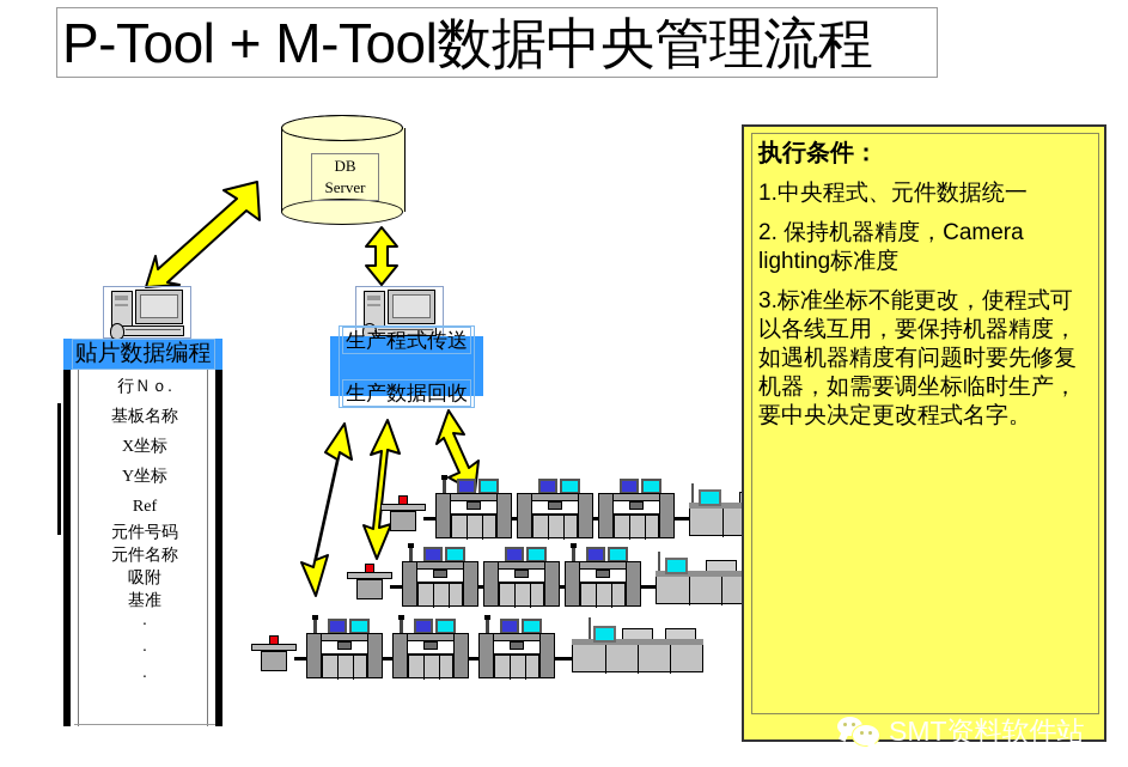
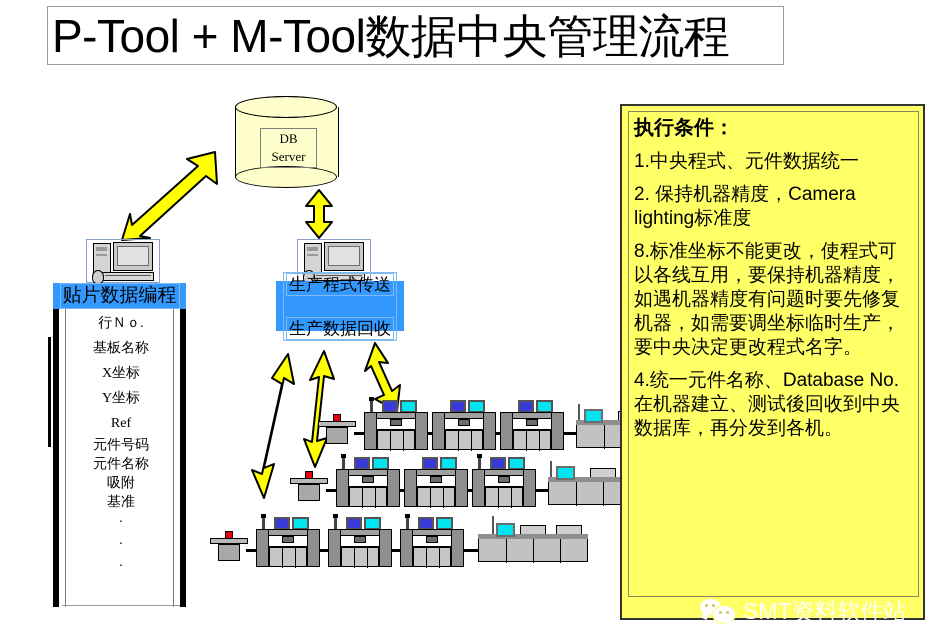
  P-Tool + M-Tool数据中央管理流程
  DB
  Server
  贴片数据编程
  行Ｎｏ.
  基板名称
  X坐标
  Y坐标
  Ref
  元件号码
  元件名称
  吸附
  基准
  ·
  ·
  ·
  生产程式传送
  生产数据回收
  执行条件：
  1.中央程式、元件数据统一
  2. 保持机器精度，Camera lighting标准度
- 3.标准坐标不能更改，使程式可以各线互用，要保持机器精度，如遇机器精度有问题时要先修复机器，如需要调坐标临时生产，要中央决定更改程式名字。
+ 8.标准坐标不能更改，使程式可以各线互用，要保持机器精度，如遇机器精度有问题时要先修复机器，如需要调坐标临时生产，要中央决定更改程式名字。
+ 4.统一元件名称、Database No. 在机器建立、测试後回收到中央数据库，再分发到各机。
  SMT资料软件站
